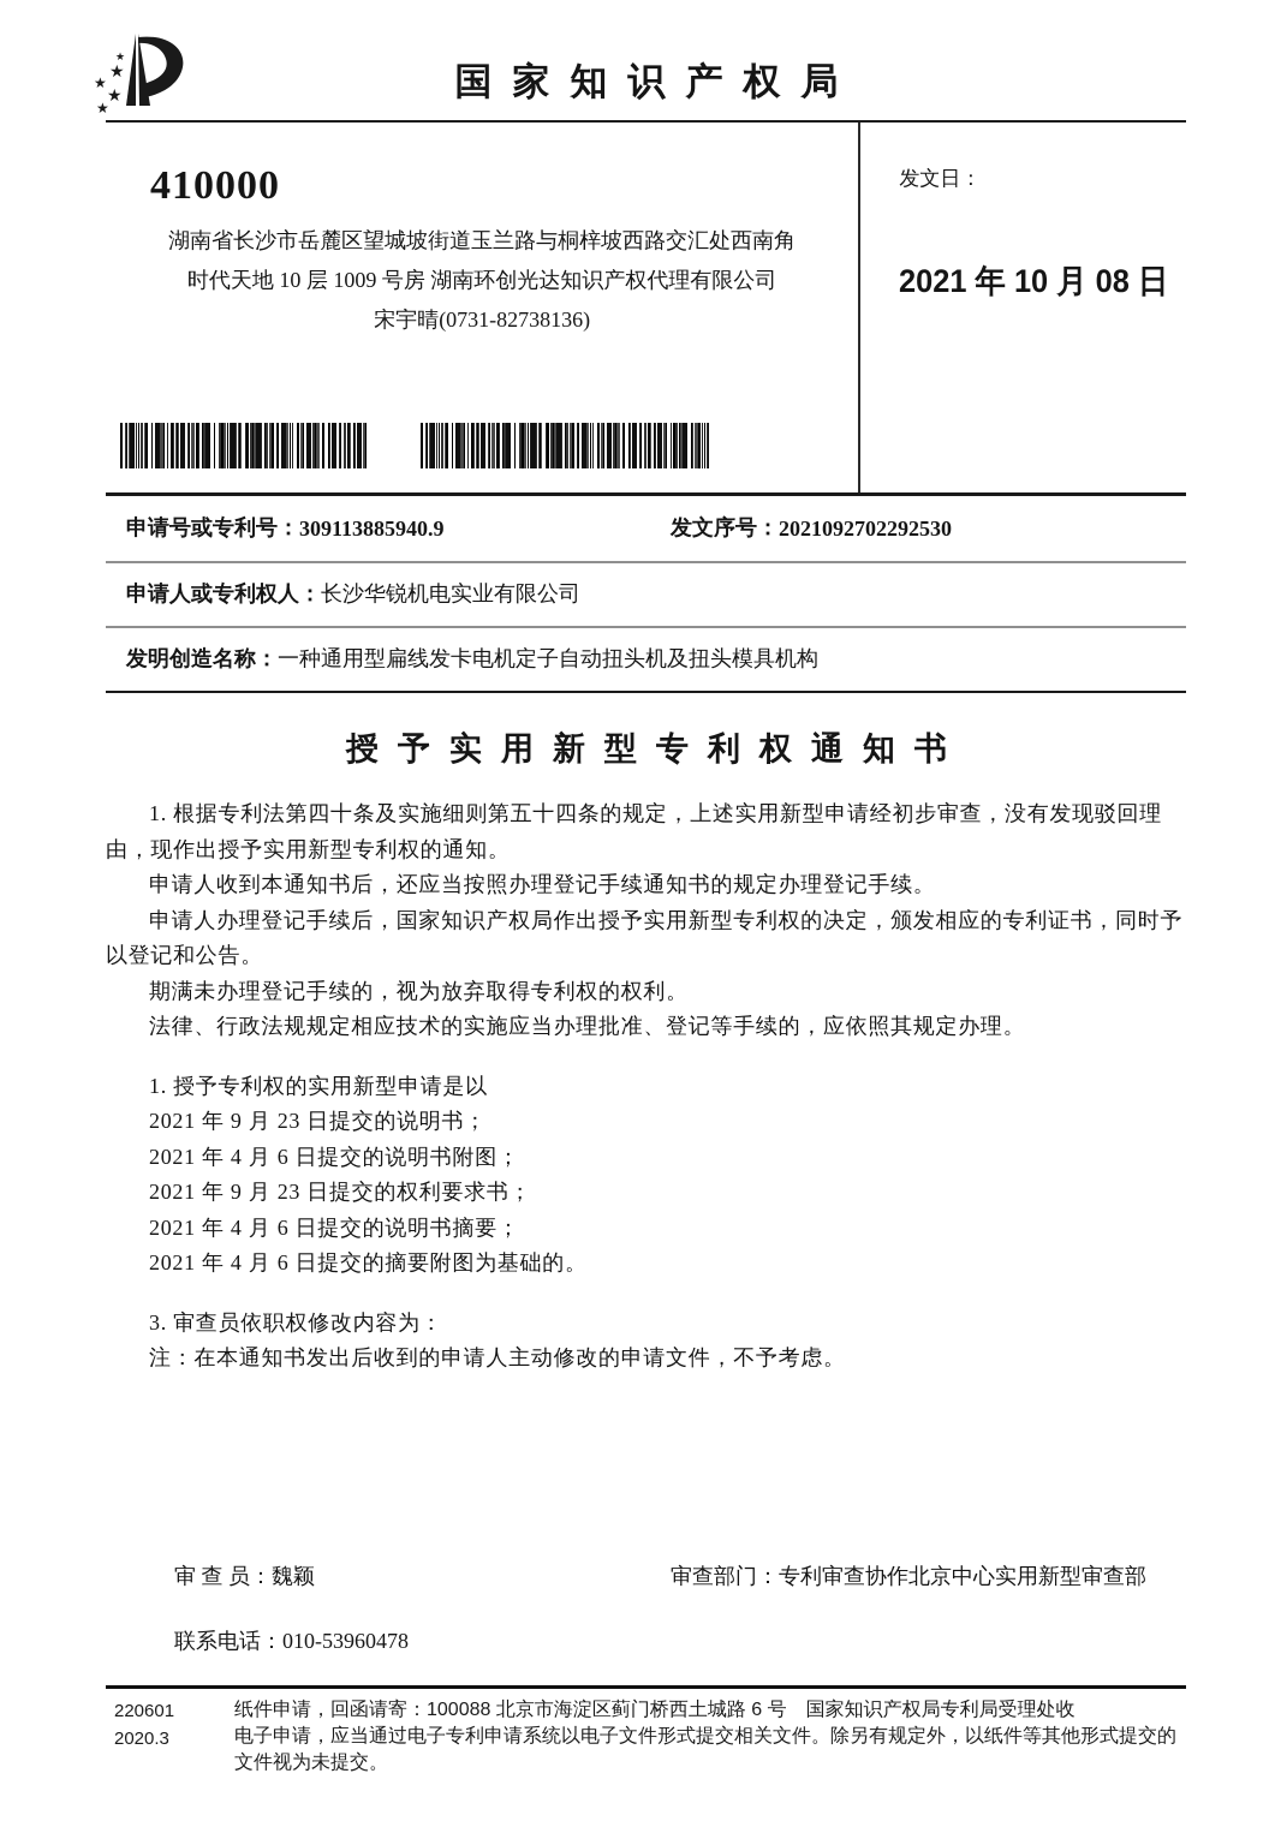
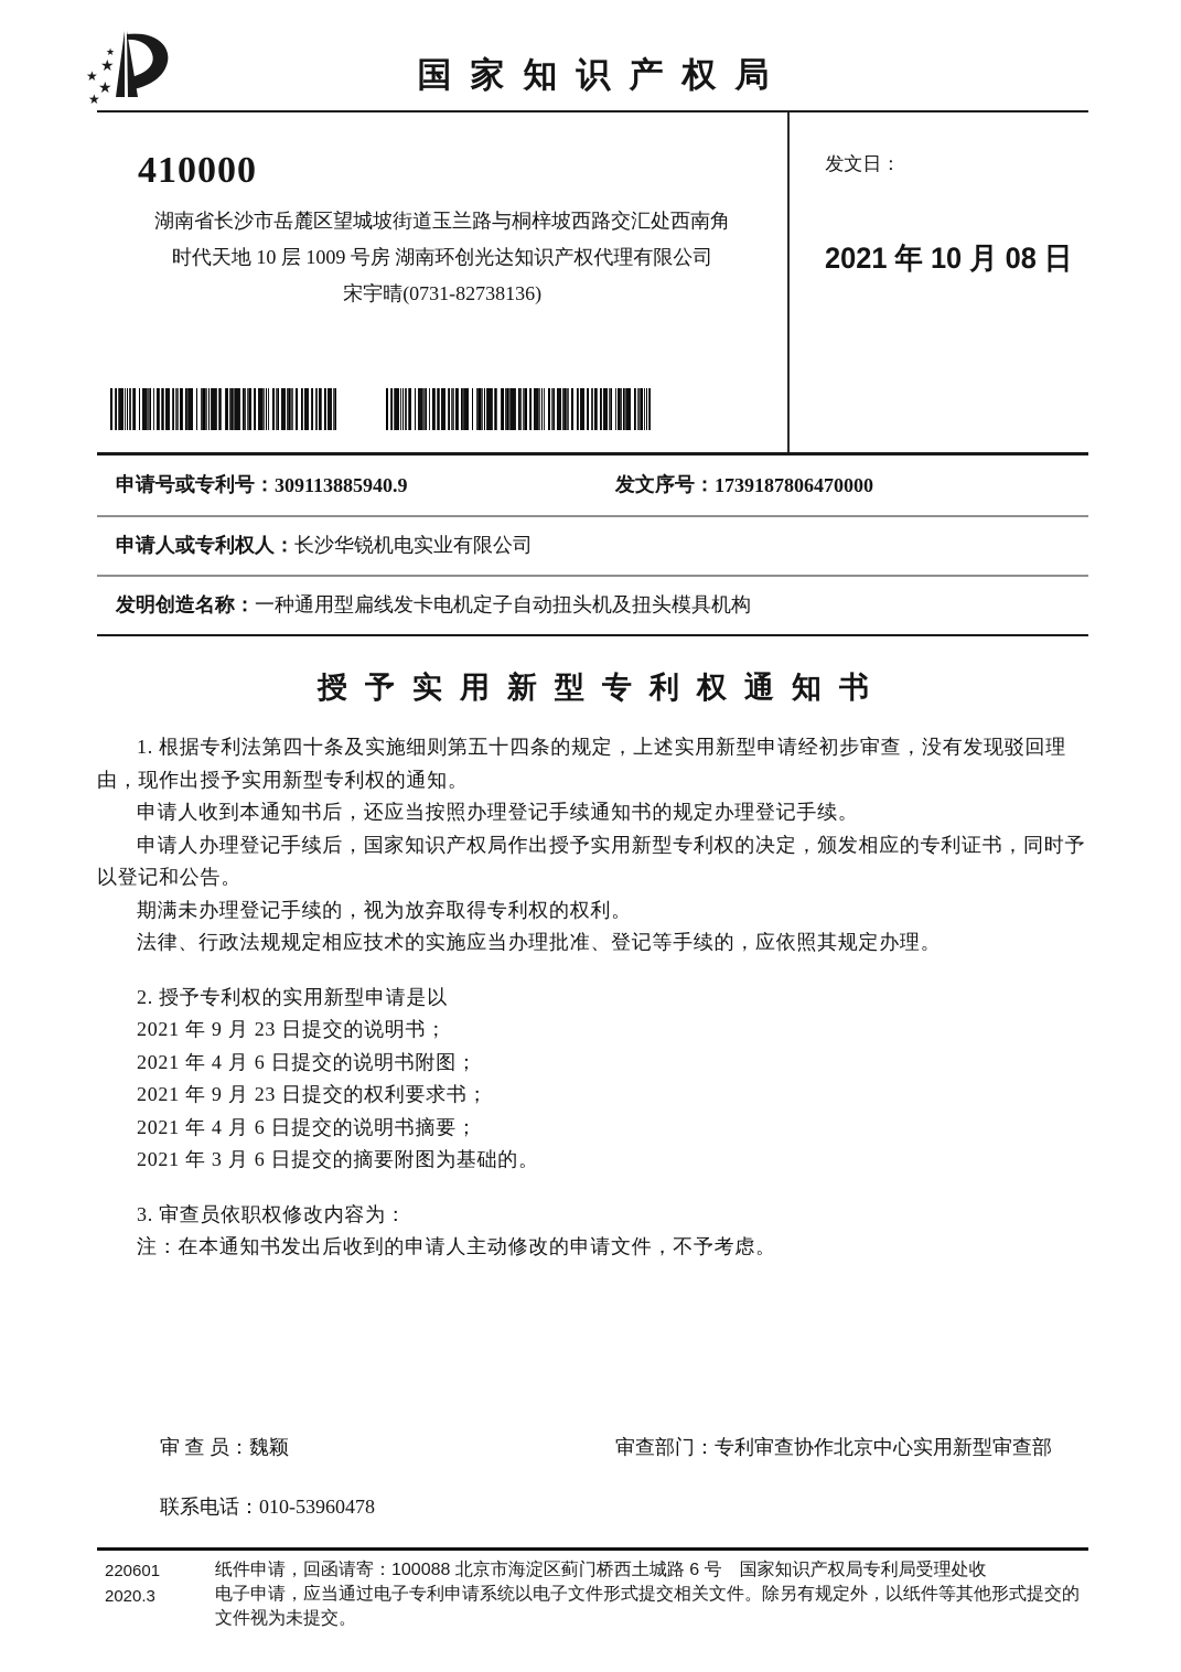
  ★
  ★
  ★
  ★
  ★
  国家知识产权局
  410000
  湖南省长沙市岳麓区望城坡街道玉兰路与桐梓坡西路交汇处西南角
  时代天地 10 层 1009 号房 湖南环创光达知识产权代理有限公司
  宋宇晴(0731-82738136)
  发文日：
  2021 年 10 月 08 日
  申请号或专利号：
  309113885940.9
  发文序号：
- 2021092702292530
+ 1739187806470000
  申请人或专利权人：
  长沙华锐机电实业有限公司
  发明创造名称：
  一种通用型扁线发卡电机定子自动扭头机及扭头模具机构
  授予实用新型专利权通知书
  1. 根据专利法第四十条及实施细则第五十四条的规定，上述实用新型申请经初步审查，没有发现驳回理由，现作出授予实用新型专利权的通知。
  申请人收到本通知书后，还应当按照办理登记手续通知书的规定办理登记手续。
  申请人办理登记手续后，国家知识产权局作出授予实用新型专利权的决定，颁发相应的专利证书，同时予以登记和公告。
  期满未办理登记手续的，视为放弃取得专利权的权利。
  法律、行政法规规定相应技术的实施应当办理批准、登记等手续的，应依照其规定办理。
- 1. 授予专利权的实用新型申请是以
+ 2. 授予专利权的实用新型申请是以
  2021 年 9 月 23 日提交的说明书；
  2021 年 4 月 6 日提交的说明书附图；
  2021 年 9 月 23 日提交的权利要求书；
  2021 年 4 月 6 日提交的说明书摘要；
- 2021 年 4 月 6 日提交的摘要附图为基础的。
+ 2021 年 3 月 6 日提交的摘要附图为基础的。
  3. 审查员依职权修改内容为：
  注：在本通知书发出后收到的申请人主动修改的申请文件，不予考虑。
  审 查 员：魏颖
  审查部门：专利审查协作北京中心实用新型审查部
  联系电话：010-53960478
  220601
  2020.3
  纸件申请，回函请寄：100088 北京市海淀区蓟门桥西土城路 6 号 国家知识产权局专利局受理处收
  电子申请，应当通过电子专利申请系统以电子文件形式提交相关文件。除另有规定外，以纸件等其他形式提交的文件视为未提交。
